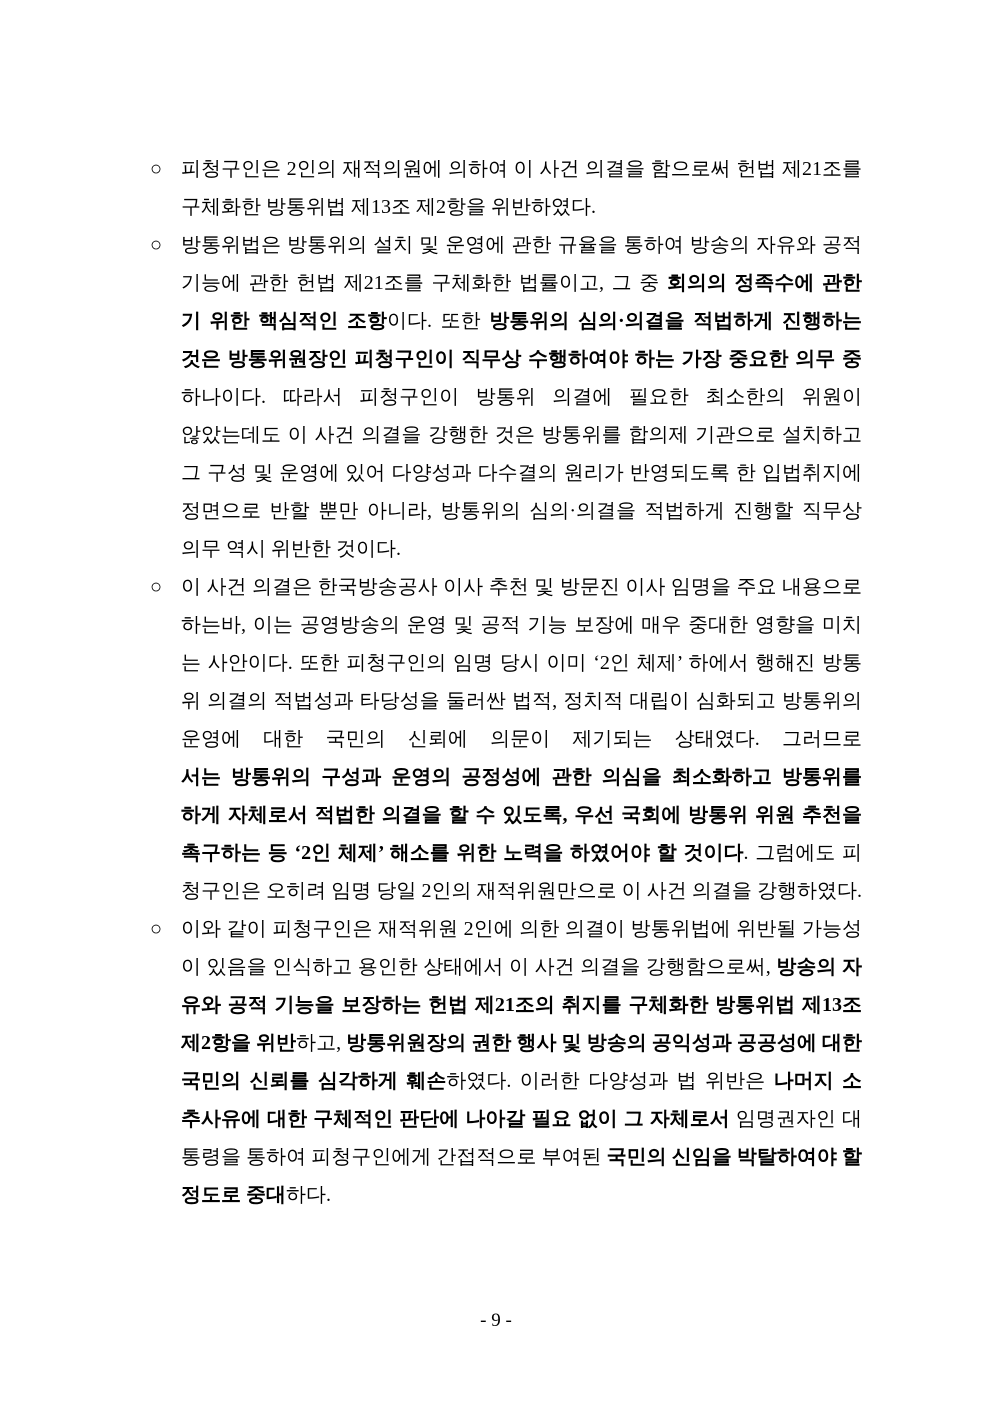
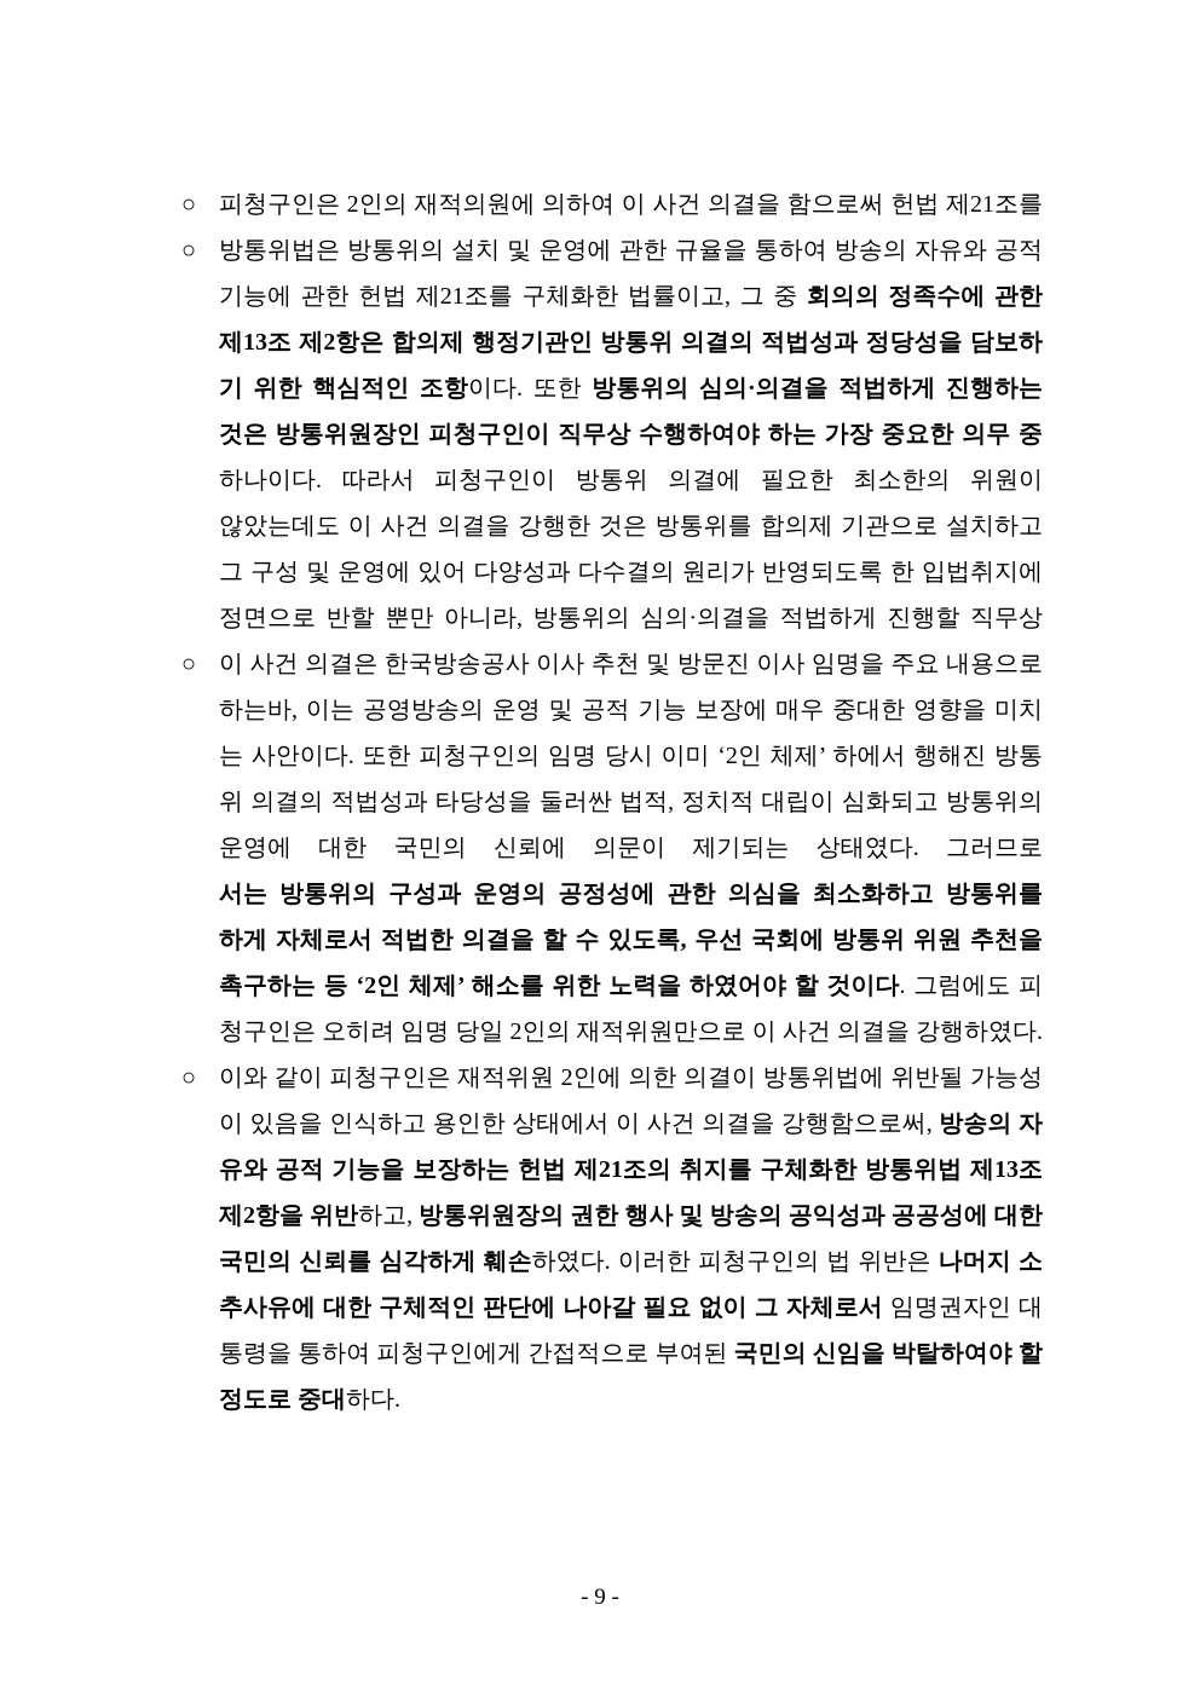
  ○
  피청구인은 2인의 재적의원에 의하여 이 사건 의결을 함으로써 헌법 제21조를
- 구체화한 방통위법 제13조 제2항을 위반하였다.
  ○
  방통위법은 방통위의 설치 및 운영에 관한 규율을 통하여 방송의 자유와 공적
  기능에 관한 헌법 제21조를 구체화한 법률이고, 그 중 회의의 정족수에 관한
+ 제13조 제2항은 합의제 행정기관인 방통위 의결의 적법성과 정당성을 담보하
  기 위한 핵심적인 조항이다. 또한 방통위의 심의·의결을 적법하게 진행하는
  것은 방통위원장인 피청구인이 직무상 수행하여야 하는 가장 중요한 의무 중
  하나이다. 따라서 피청구인이 방통위 의결에 필요한 최소한의 위원이
  않았는데도 이 사건 의결을 강행한 것은 방통위를 합의제 기관으로 설치하고
  그 구성 및 운영에 있어 다양성과 다수결의 원리가 반영되도록 한 입법취지에
  정면으로 반할 뿐만 아니라, 방통위의 심의·의결을 적법하게 진행할 직무상
- 의무 역시 위반한 것이다.
  ○
  이 사건 의결은 한국방송공사 이사 추천 및 방문진 이사 임명을 주요 내용으로
  하는바, 이는 공영방송의 운영 및 공적 기능 보장에 매우 중대한 영향을 미치
  는 사안이다. 또한 피청구인의 임명 당시 이미 ‘2인 체제’ 하에서 행해진 방통
  위 의결의 적법성과 타당성을 둘러싼 법적, 정치적 대립이 심화되고 방통위의
  운영에 대한 국민의 신뢰에 의문이 제기되는 상태였다. 그러므로
  서는 방통위의 구성과 운영의 공정성에 관한 의심을 최소화하고 방통위를
  하게 자체로서 적법한 의결을 할 수 있도록, 우선 국회에 방통위 위원 추천을
  촉구하는 등 ‘2인 체제’ 해소를 위한 노력을 하였어야 할 것이다. 그럼에도 피
  청구인은 오히려 임명 당일 2인의 재적위원만으로 이 사건 의결을 강행하였다.
  ○
  이와 같이 피청구인은 재적위원 2인에 의한 의결이 방통위법에 위반될 가능성
  이 있음을 인식하고 용인한 상태에서 이 사건 의결을 강행함으로써, 방송의 자
  유와 공적 기능을 보장하는 헌법 제21조의 취지를 구체화한 방통위법 제13조
  제2항을 위반하고, 방통위원장의 권한 행사 및 방송의 공익성과 공공성에 대한
- 국민의 신뢰를 심각하게 훼손하였다. 이러한 다양성과 법 위반은 나머지 소
+ 국민의 신뢰를 심각하게 훼손하였다. 이러한 피청구인의 법 위반은 나머지 소
  추사유에 대한 구체적인 판단에 나아갈 필요 없이 그 자체로서 임명권자인 대
  통령을 통하여 피청구인에게 간접적으로 부여된 국민의 신임을 박탈하여야 할
  정도로 중대하다.
  - 9 -
